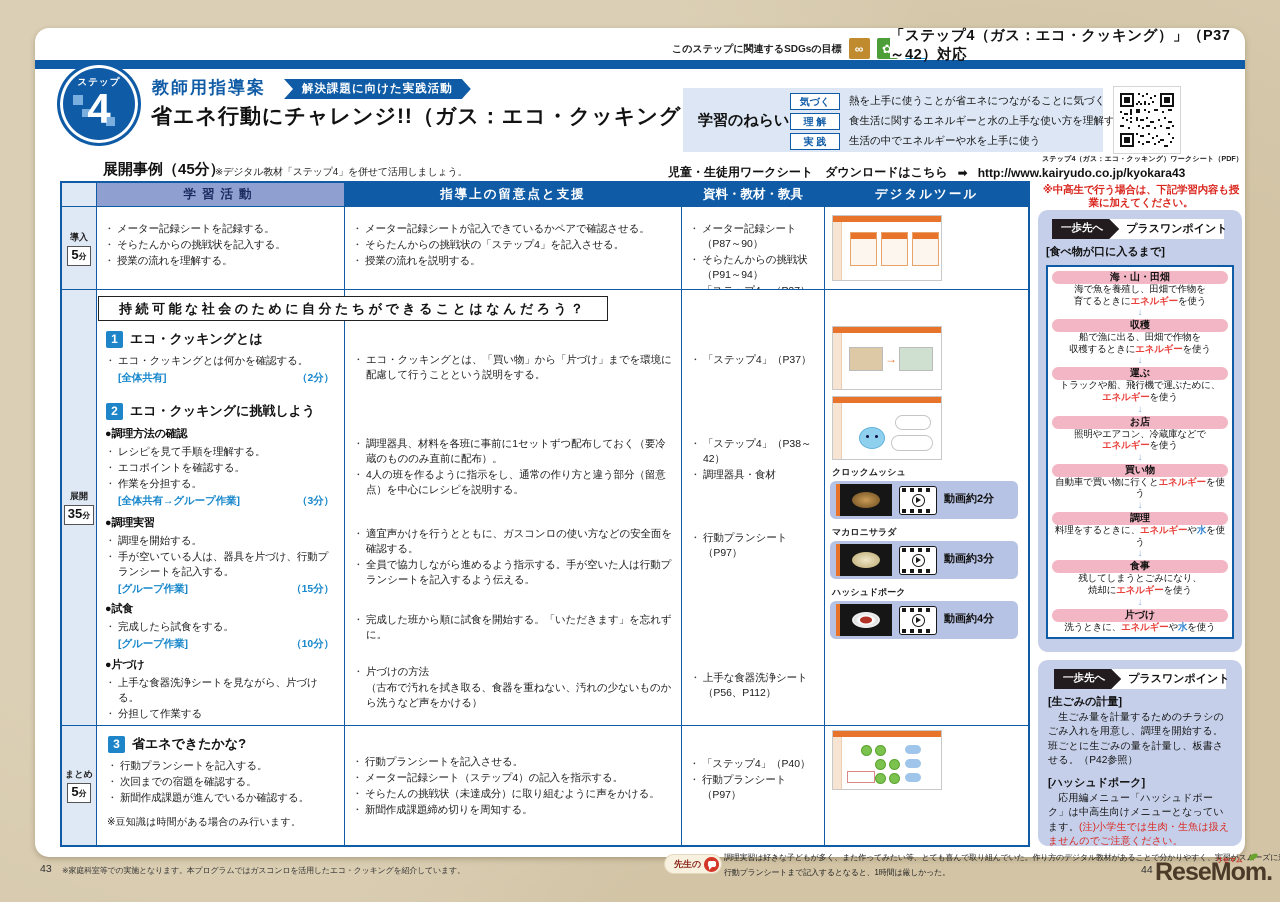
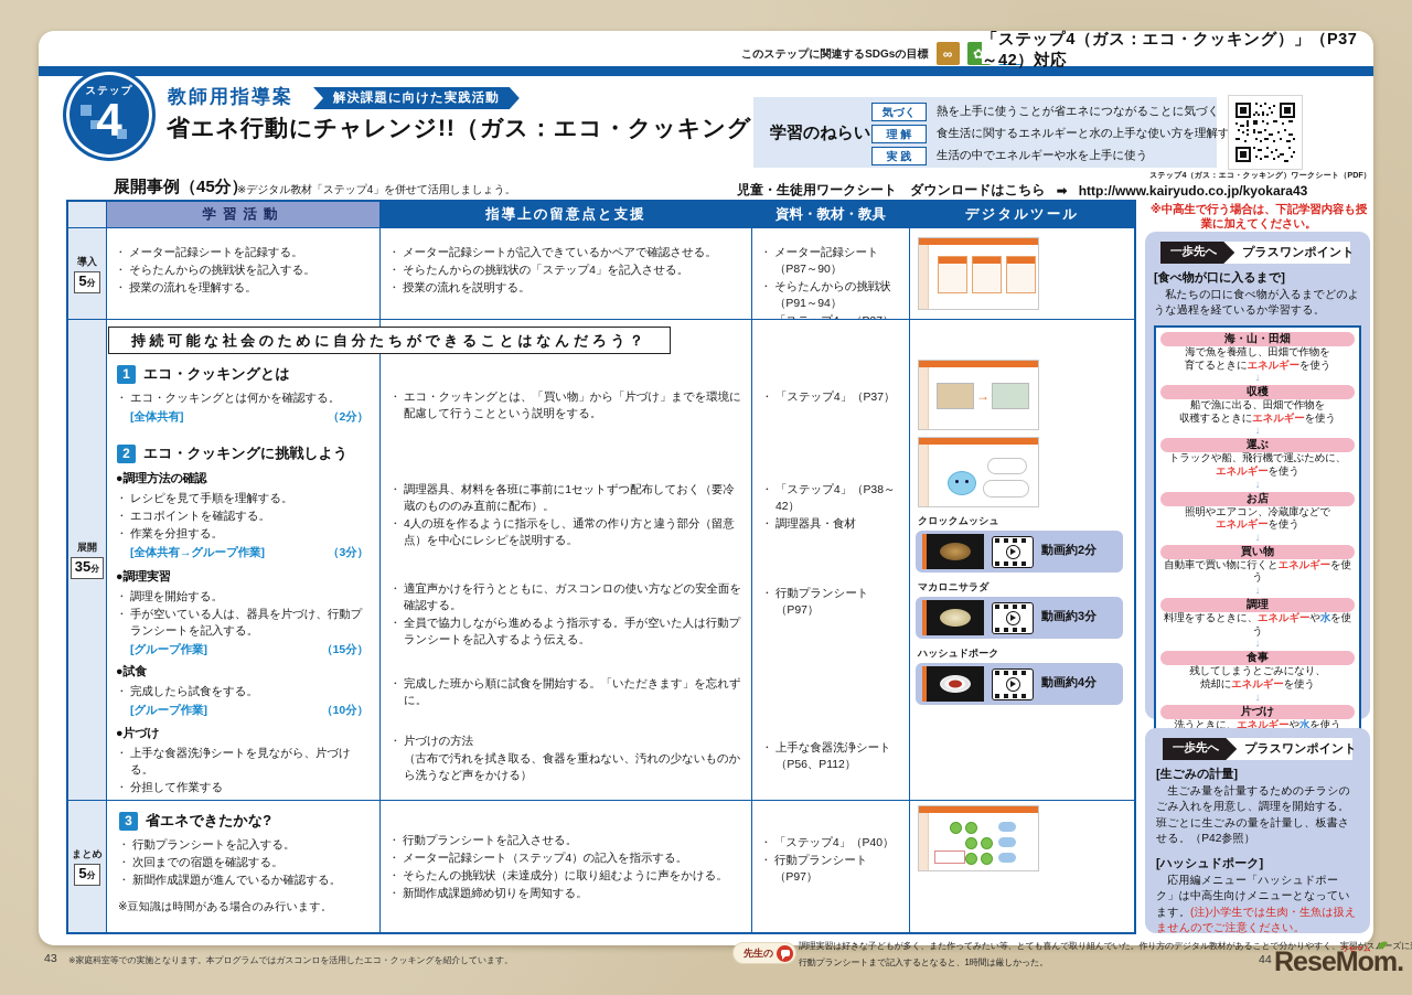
  このステップに関連するSDGsの目標
  ∞
  ✿
  「ステップ4（ガス：エコ・クッキング）」（P37～42）対応
  ステップ
  4
  教師用指導案
  解決課題に向けた実践活動
  省エネ行動にチャレンジ!!（ガス：エコ・クッキング
  学習のねらい
  気づく
  熱を上手に使うことが省エネにつながることに気づく
  理 解
  食生活に関するエネルギーと水の上手な使い方を理解す
  実 践
  生活の中でエネルギーや水を上手に使う
  ステップ4（ガス：エコ・クッキング）ワークシート（PDF）
  展開事例（45分）
  ※デジタル教材「ステップ4」を併せて活用しましょう。
  児童・生徒用ワークシート ダウンロードはこちら
  ➡
  http://www.kairyudo.co.jp/kyokara43
  ※中高生で行う場合は、下記学習内容も授業に加えてください。
  学習活動
  指導上の留意点と支援
  資料・教材・教具
  デジタルツール
  導入
  5分
  ・
  メーター記録シートを記録する。
  ・
  そらたんからの挑戦状を記入する。
  ・
  授業の流れを理解する。
  ・
  メーター記録シートが記入できているかペアで確認させる。
  ・
  そらたんからの挑戦状の「ステップ4」を記入させる。
  ・
  授業の流れを説明する。
  ・
  メーター記録シート（P87～90）
  ・
  そらたんからの挑戦状（P91～94）
  持続可能な社会のために自分たちができることはなんだろう？
  展開
  35分
  1
  エコ・クッキングとは
  ・
  エコ・クッキングとは何かを確認する。
  [全体共有]
  （2分）
  2
  エコ・クッキングに挑戦しよう
  ●調理方法の確認
  ・
  レシピを見て手順を理解する。
  ・
  エコポイントを確認する。
  ・
  作業を分担する。
  [全体共有→グループ作業]
  （3分）
  ●調理実習
  ・
  調理を開始する。
  ・
  手が空いている人は、器具を片づけ、行動プランシートを記入する。
  [グループ作業]
  （15分）
  ●試食
  ・
  完成したら試食をする。
  [グループ作業]
  （10分）
  ●片づけ
  ・
  上手な食器洗浄シートを見ながら、片づける。
  ・
  分担して作業する
  ・
  エコ・クッキングとは、「買い物」から「片づけ」までを環境に配慮して行うことという説明をする。
  ・
  調理器具、材料を各班に事前に1セットずつ配布しておく（要冷蔵のもののみ直前に配布）。
  ・
  4人の班を作るように指示をし、通常の作り方と違う部分（留意点）を中心にレシピを説明する。
  ・
  適宜声かけを行うとともに、ガスコンロの使い方などの安全面を確認する。
  ・
  全員で協力しながら進めるよう指示する。手が空いた人は行動プランシートを記入するよう伝える。
  ・
  完成した班から順に試食を開始する。「いただきます」を忘れずに。
  ・
  片づけの方法
  （古布で汚れを拭き取る、食器を重ねない、汚れの少ないものから洗うなど声をかける）
  ・
  「ステップ4」（P37）
  ・
  「ステップ4」（P38～42）
  ・
  調理器具・食材
  ・
  行動プランシート（P97）
  ・
  上手な食器洗浄シート（P56、P112）
  →
  クロックムッシュ
  動画約2分
  マカロニサラダ
  動画約3分
  ハッシュドポーク
  動画約4分
  まとめ
  5分
  3
  省エネできたかな?
  ・
  行動プランシートを記入する。
  ・
  次回までの宿題を確認する。
  ・
  新聞作成課題が進んでいるか確認する。
  ※豆知識は時間がある場合のみ行います。
  ・
  行動プランシートを記入させる。
  ・
  メーター記録シート（ステップ4）の記入を指示する。
  ・
  そらたんの挑戦状（未達成分）に取り組むように声をかける。
  ・
  新聞作成課題締め切りを周知する。
  ・
  「ステップ4」（P40）
  ・
  行動プランシート（P97）
  一歩先へ
  プラスワンポイント
  [食べ物が口に入るまで]
+ 私たちの口に食べ物が入るまでどのような過程を経ているか学習する。
  海・山・田畑
  海で魚を養殖し、田畑で作物を
  育てるときにエネルギーを使う
  ↓
  収穫
  船で漁に出る、田畑で作物を
  収穫するときにエネルギーを使う
  ↓
  運ぶ
  トラックや船、飛行機で運ぶために、
  エネルギーを使う
  ↓
  お店
  照明やエアコン、冷蔵庫などで
  エネルギーを使う
  ↓
  買い物
  自動車で買い物に行くとエネルギーを使う
  ↓
  調理
  料理をするときに、エネルギーや水を使う
  ↓
  食事
  残してしまうとごみになり、
  焼却にエネルギーを使う
  ↓
  片づけ
  洗うときに、エネルギーや水を使う
  一歩先へ
  プラスワンポイント
  [生ごみの計量]
  生ごみ量を計量するためのチラシのごみ入れを用意し、調理を開始する。班ごとに生ごみの量を計量し、板書させる。（P42参照）
  [ハッシュドポーク]
  応用編メニュー「ハッシュドポーク」は中高生向けメニューとなっています。(注)小学生では生肉・生魚は扱えませんのでご注意ください。
  43
  ※家庭科室等での実施となります。本プログラムではガスコンロを活用したエコ・クッキングを紹介しています。
  先生の
  調理実習は好きな子どもが多く、また作ってみたい等、とても喜んで取り組んでいた。作り方のデジタル教材があることで分かりやすく、実習がスーズに
  行動プランシートまで記入するとなると、1時間は厳しかった。
  44
  ReseMom.
